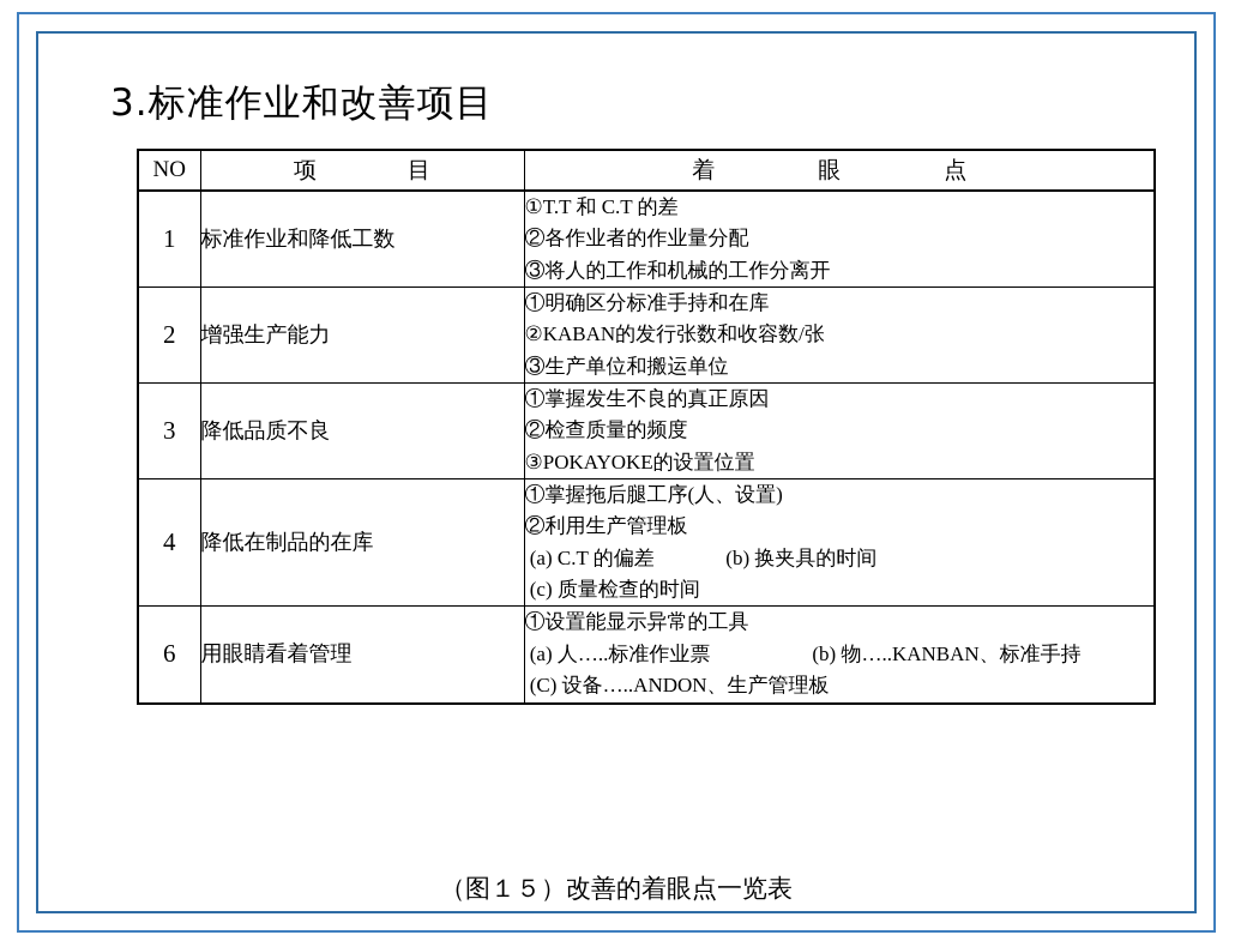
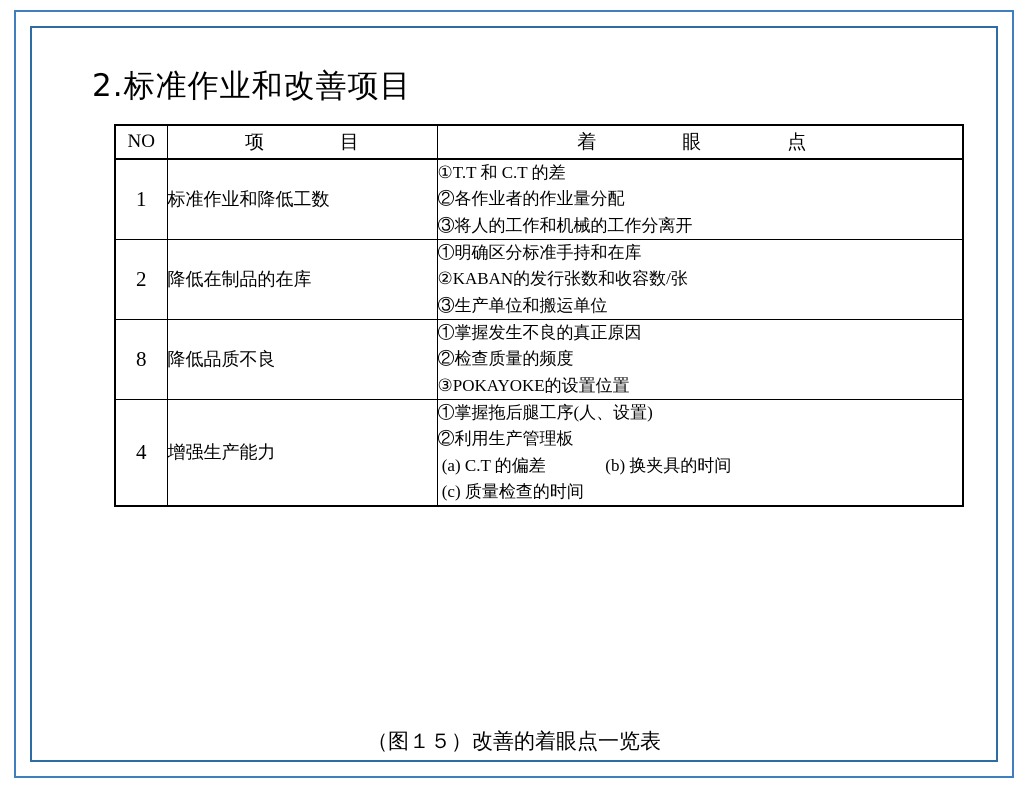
- 3.标准作业和改善项目
+ 2.标准作业和改善项目
  NO	项 目	着 眼 点
  1	标准作业和降低工数	①T.T 和 C.T 的差 ②各作业者的作业量分配 ③将人的工作和机械的工作分离开
- 2	增强生产能力	①明确区分标准手持和在库 ②KABAN的发行张数和收容数/张 ③生产单位和搬运单位
+ 2	降低在制品的在库	①明确区分标准手持和在库 ②KABAN的发行张数和收容数/张 ③生产单位和搬运单位
- 3	降低品质不良	①掌握发生不良的真正原因 ②检查质量的频度 ③POKAYOKE的设置位置
+ 8	降低品质不良	①掌握发生不良的真正原因 ②检查质量的频度 ③POKAYOKE的设置位置
- 4	降低在制品的在库	①掌握拖后腿工序(人、设置) ②利用生产管理板 (a) C.T 的偏差 (b) 换夹具的时间 (c) 质量检查的时间
+ 4	增强生产能力	①掌握拖后腿工序(人、设置) ②利用生产管理板 (a) C.T 的偏差 (b) 换夹具的时间 (c) 质量检查的时间
- 6	用眼睛看着管理	①设置能显示异常的工具 (a) 人…..标准作业票 (b) 物…..KANBAN、标准手持 (C) 设备…..ANDON、生产管理板
  （图１５）改善的着眼点一览表
